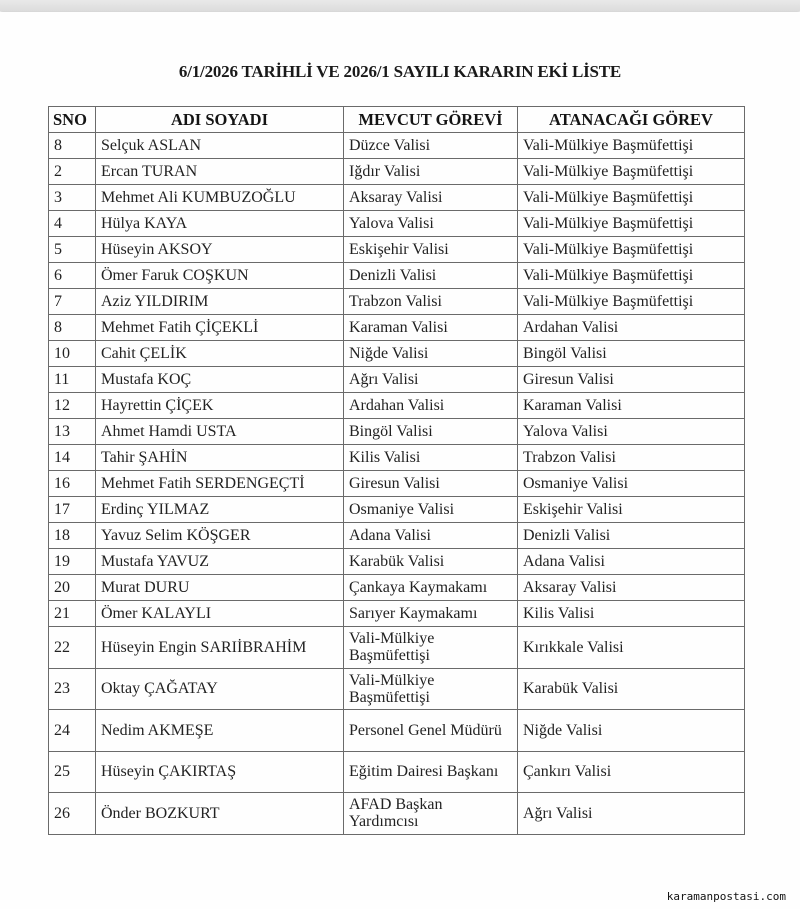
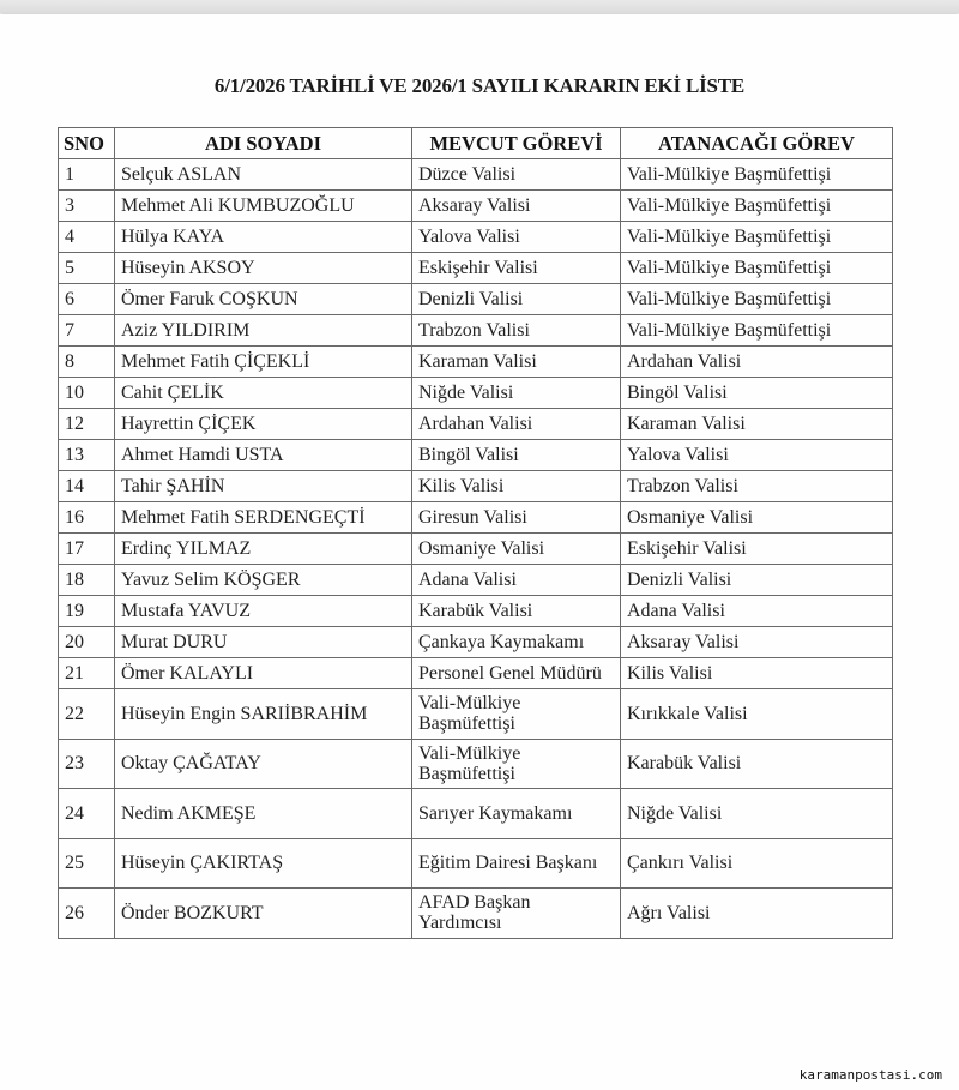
  6/1/2026 TARİHLİ VE 2026/1 SAYILI KARARIN EKİ LİSTE
  SNO	ADI SOYADI	MEVCUT GÖREVİ	ATANACAĞI GÖREV
- 8	Selçuk ASLAN	Düzce Valisi	Vali-Mülkiye Başmüfettişi
+ 1	Selçuk ASLAN	Düzce Valisi	Vali-Mülkiye Başmüfettişi
- 2	Ercan TURAN	Iğdır Valisi	Vali-Mülkiye Başmüfettişi
  3	Mehmet Ali KUMBUZOĞLU	Aksaray Valisi	Vali-Mülkiye Başmüfettişi
  4	Hülya KAYA	Yalova Valisi	Vali-Mülkiye Başmüfettişi
  5	Hüseyin AKSOY	Eskişehir Valisi	Vali-Mülkiye Başmüfettişi
  6	Ömer Faruk COŞKUN	Denizli Valisi	Vali-Mülkiye Başmüfettişi
  7	Aziz YILDIRIM	Trabzon Valisi	Vali-Mülkiye Başmüfettişi
  8	Mehmet Fatih ÇİÇEKLİ	Karaman Valisi	Ardahan Valisi
  10	Cahit ÇELİK	Niğde Valisi	Bingöl Valisi
- 11	Mustafa KOÇ	Ağrı Valisi	Giresun Valisi
  12	Hayrettin ÇİÇEK	Ardahan Valisi	Karaman Valisi
  13	Ahmet Hamdi USTA	Bingöl Valisi	Yalova Valisi
  14	Tahir ŞAHİN	Kilis Valisi	Trabzon Valisi
  16	Mehmet Fatih SERDENGEÇTİ	Giresun Valisi	Osmaniye Valisi
  17	Erdinç YILMAZ	Osmaniye Valisi	Eskişehir Valisi
  18	Yavuz Selim KÖŞGER	Adana Valisi	Denizli Valisi
  19	Mustafa YAVUZ	Karabük Valisi	Adana Valisi
  20	Murat DURU	Çankaya Kaymakamı	Aksaray Valisi
- 21	Ömer KALAYLI	Sarıyer Kaymakamı	Kilis Valisi
+ 21	Ömer KALAYLI	Personel Genel Müdürü	Kilis Valisi
  22	Hüseyin Engin SARIİBRAHİM	Vali-Mülkiye Başmüfettişi	Kırıkkale Valisi
  23	Oktay ÇAĞATAY	Vali-Mülkiye Başmüfettişi	Karabük Valisi
- 24	Nedim AKMEŞE	Personel Genel Müdürü	Niğde Valisi
+ 24	Nedim AKMEŞE	Sarıyer Kaymakamı	Niğde Valisi
  25	Hüseyin ÇAKIRTAŞ	Eğitim Dairesi Başkanı	Çankırı Valisi
  26	Önder BOZKURT	AFAD Başkan Yardımcısı	Ağrı Valisi
  karamanpostasi.com
